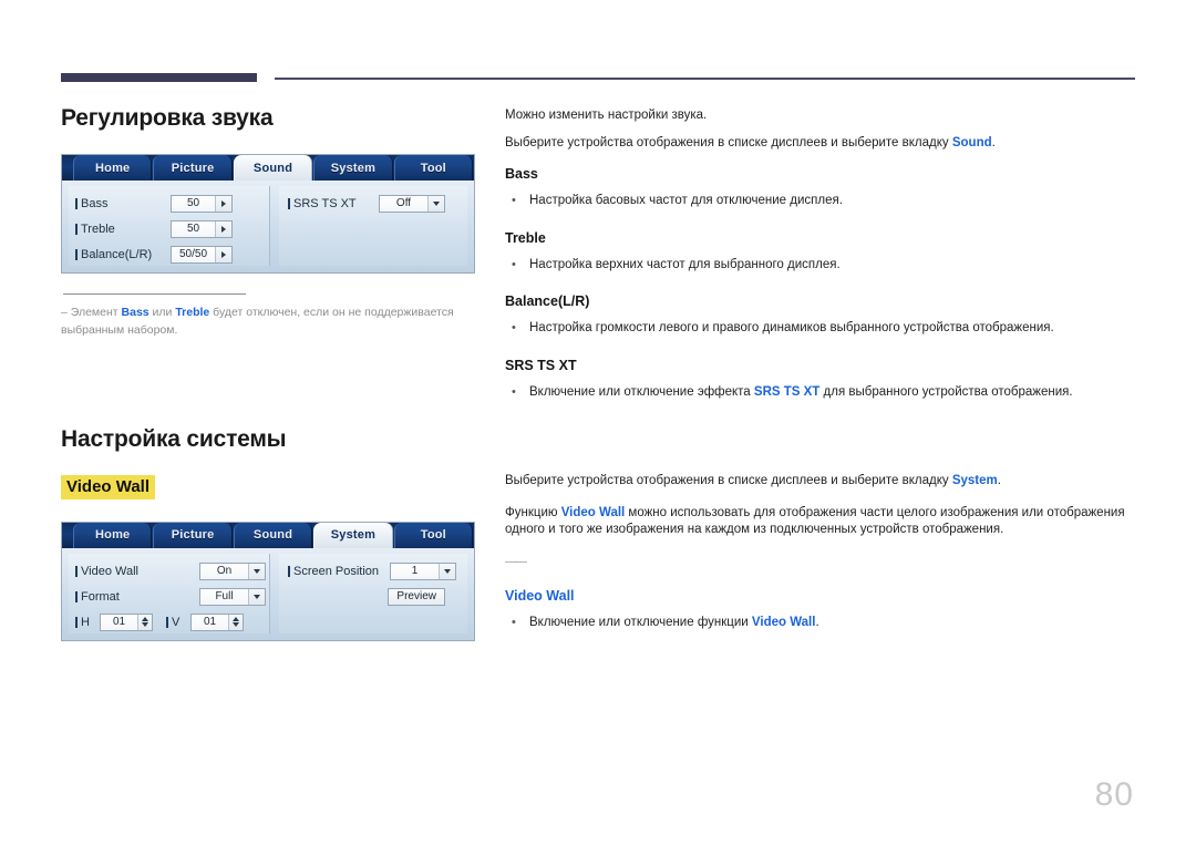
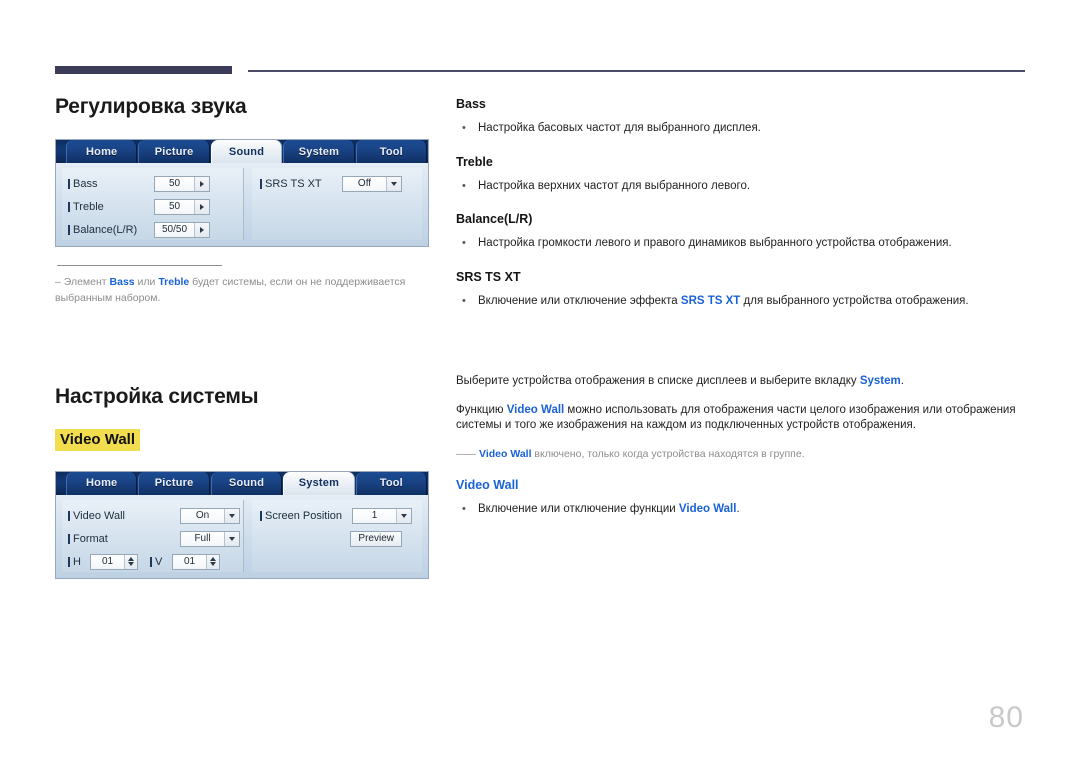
  Регулировка звука
  Home
  Picture
  Sound
  System
  Tool
  Bass
  50
  Treble
  50
  Balance(L/R)
  50/50
  SRS TS XT
  Off
- – Элемент Bass или Treble будет отключен, если он не поддерживается выбранным набором.
+ – Элемент Bass или Treble будет системы, если он не поддерживается выбранным набором.
  Настройка системы
  Video Wall
  Home
  Picture
  Sound
  System
  Tool
  Video Wall
  On
  Format
  Full
  H
  01
  V
  01
  Screen Position
  1
  Preview
- Можно изменить настройки звука.
- Выберите устройства отображения в списке дисплеев и выберите вкладку Sound.
  Bass
  •
- Настройка басовых частот для отключение дисплея.
+ Настройка басовых частот для выбранного дисплея.
  Treble
  •
- Настройка верхних частот для выбранного дисплея.
+ Настройка верхних частот для выбранного левого.
  Balance(L/R)
  •
  Настройка громкости левого и правого динамиков выбранного устройства отображения.
  SRS TS XT
  •
  Включение или отключение эффекта SRS TS XT для выбранного устройства отображения.
  Выберите устройства отображения в списке дисплеев и выберите вкладку System.
- Функцию Video Wall можно использовать для отображения части целого изображения или отображения одного и того же изображения на каждом из подключенных устройств отображения.
+ Функцию Video Wall можно использовать для отображения части целого изображения или отображения системы и того же изображения на каждом из подключенных устройств отображения.
  ――
+ Video Wall включено, только когда устройства находятся в группе.
  Video Wall
  •
  Включение или отключение функции Video Wall.
  80
